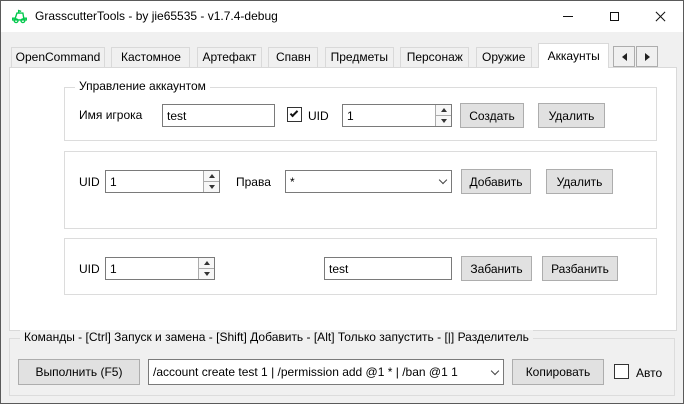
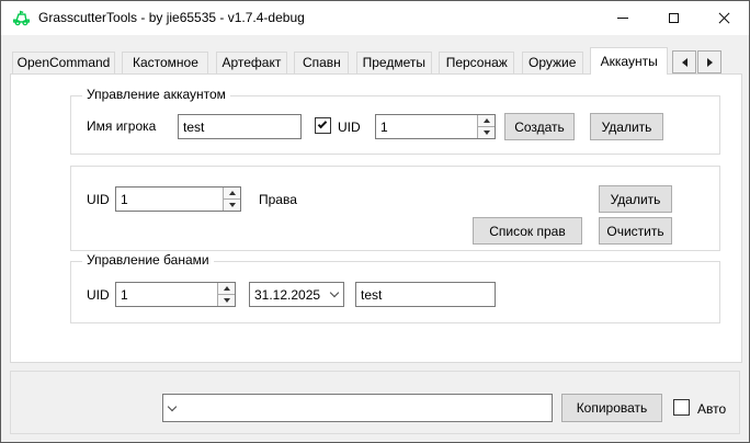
  GrasscutterTools - by jie65535 - v1.7.4-debug
  OpenCommand Кастомное Артефакт Спавн Предметы Персонаж Оружие Аккаунты
  Управление аккаунтом
  Имя игрока
  test
  UID
  1
  Создать
  Удалить
  UID
  1
  Права
- *
- Добавить
  Удалить
+ Список прав
+ Очистить
+ Управление банами
  UID
  1
+ 31.12.2025
  test
- Забанить
- Разбанить
- Команды - [Ctrl] Запуск и замена - [Shift] Добавить - [Alt] Только запустить - [|] Разделитель
- Выполнить (F5)
- /account create test 1 | /permission add @1 * | /ban @1 1
  Копировать
  Авто
